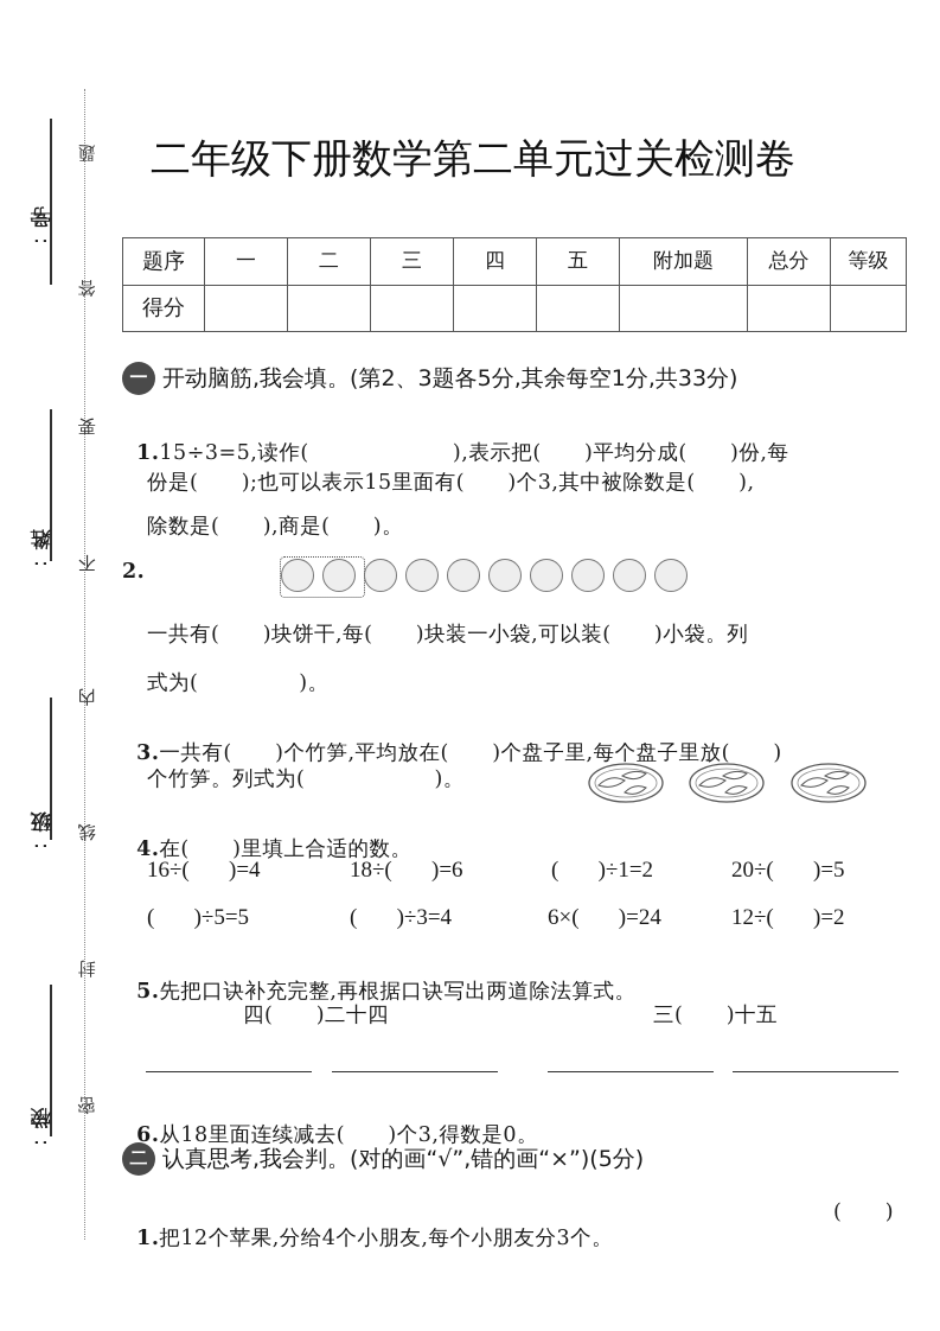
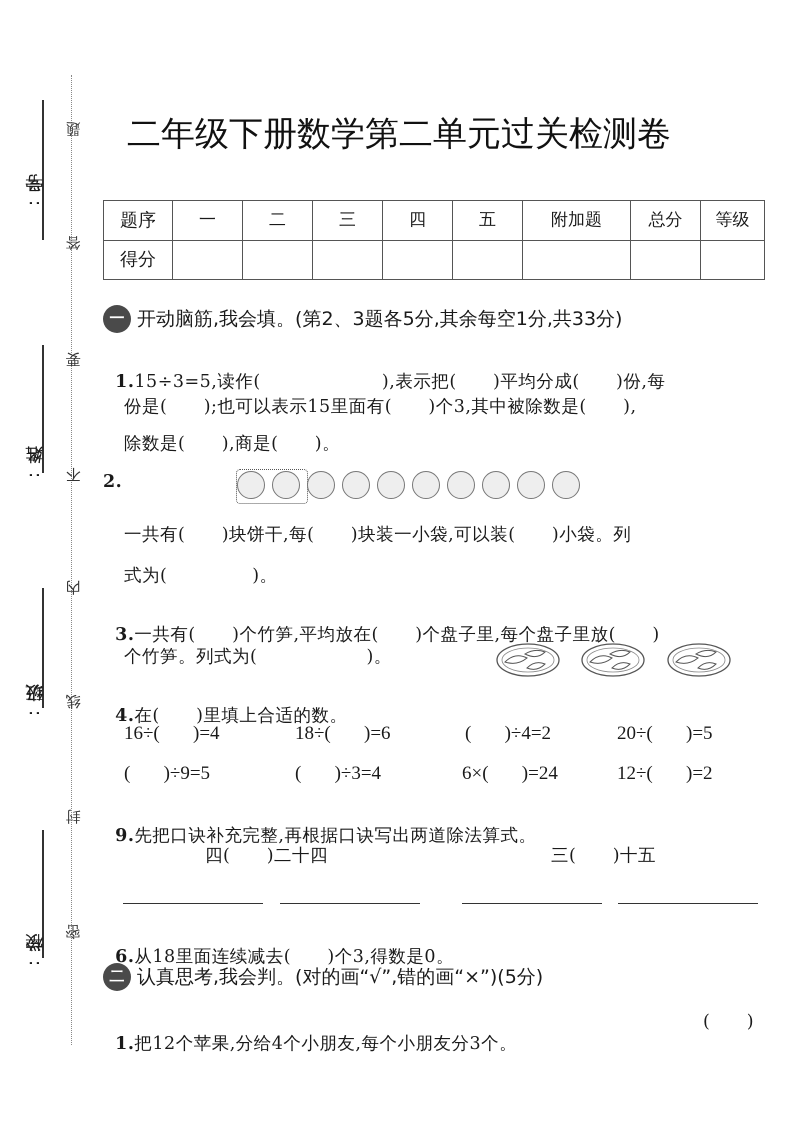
  二年级下册数学第二单元过关检测卷
  题序	一	二	三	四	五	附加题	总分	等级
  得分
  一
  开动脑筋,我会填。(第2、3题各5分,其余每空1分,共33分)
  1.15÷3=5,读作( ),表示把( )平均分成( )份,每
  份是( );也可以表示15里面有( )个3,其中被除数是( ),
  除数是( ),商是( )。
  2.
  一共有( )块饼干,每( )块装一小袋,可以装( )小袋。列
  式为( )。
  3.一共有( )个竹笋,平均放在( )个盘子里,每个盘子里放( )
  个竹笋。列式为( )。
  4.在( )里填上合适的数。
  16÷( )=4
  18÷( )=6
- ( )÷1=2
+ ( )÷4=2
  20÷( )=5
- ( )÷5=5
+ ( )÷9=5
  ( )÷3=4
  6×( )=24
  12÷( )=2
- 5.先把口诀补充完整,再根据口诀写出两道除法算式。
+ 9.先把口诀补充完整,再根据口诀写出两道除法算式。
  四( )二十四
  三( )十五
  6.从18里面连续减去( )个3,得数是0。
  二
  认真思考,我会判。(对的画“√”,错的画“×”)(5分)
  1.把12个苹果,分给4个小朋友,每个小朋友分3个。
  ( )
